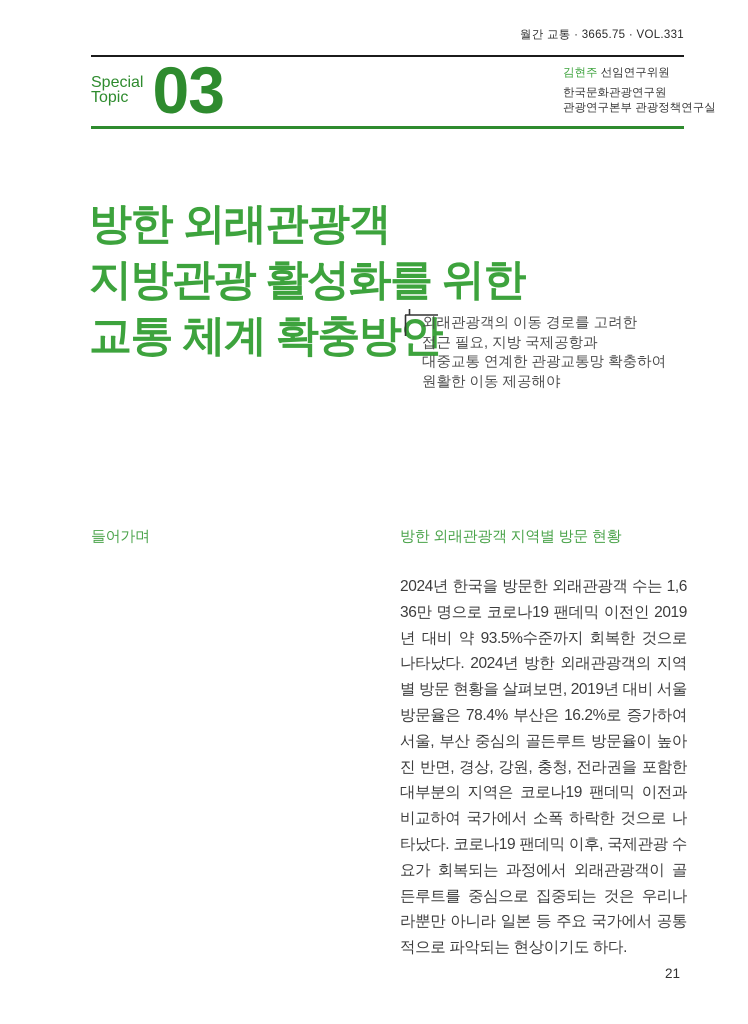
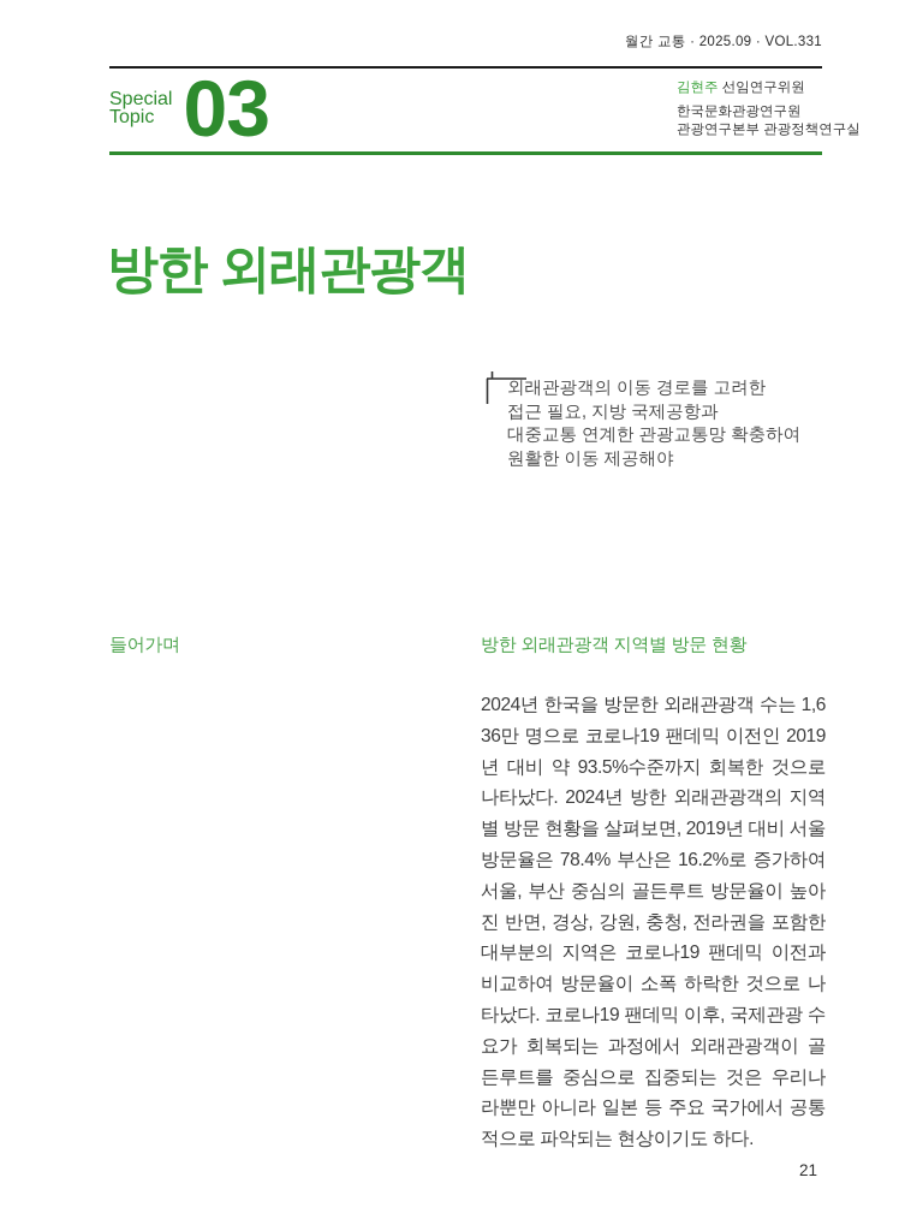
- 월간 교통 · 3665.75 · VOL.331
+ 월간 교통 · 2025.09 · VOL.331
  Special
  Topic
  03
  김현주 선임연구위원
  한국문화관광연구원
  관광연구본부 관광정책연구실
  방한 외래관광객
- 지방관광 활성화를 위한
- 교통 체계 확충방안
  외래관광객의 이동 경로를 고려한
  접근 필요, 지방 국제공항과
  대중교통 연계한 관광교통망 확충하여
  원활한 이동 제공해야
  들어가며
  방한 외래관광객 지역별 방문 현황
- 2024년 한국을 방문한 외래관광객 수는 1,636만 명으로 코로나19 팬데믹 이전인 2019년 대비 약 93.5%수준까지 회복한 것으로 나타났다. 2024년 방한 외래관광객의 지역별 방문 현황을 살펴보면, 2019년 대비 서울 방문율은 78.4% 부산은 16.2%로 증가하여 서울, 부산 중심의 골든루트 방문율이 높아진 반면, 경상, 강원, 충청, 전라권을 포함한 대부분의 지역은 코로나19 팬데믹 이전과 비교하여 국가에서 소폭 하락한 것으로 나타났다. 코로나19 팬데믹 이후, 국제관광 수요가 회복되는 과정에서 외래관광객이 골든루트를 중심으로 집중되는 것은 우리나라뿐만 아니라 일본 등 주요 국가에서 공통적으로 파악되는 현상이기도 하다.
+ 2024년 한국을 방문한 외래관광객 수는 1,636만 명으로 코로나19 팬데믹 이전인 2019년 대비 약 93.5%수준까지 회복한 것으로 나타났다. 2024년 방한 외래관광객의 지역별 방문 현황을 살펴보면, 2019년 대비 서울 방문율은 78.4% 부산은 16.2%로 증가하여 서울, 부산 중심의 골든루트 방문율이 높아진 반면, 경상, 강원, 충청, 전라권을 포함한 대부분의 지역은 코로나19 팬데믹 이전과 비교하여 방문율이 소폭 하락한 것으로 나타났다. 코로나19 팬데믹 이후, 국제관광 수요가 회복되는 과정에서 외래관광객이 골든루트를 중심으로 집중되는 것은 우리나라뿐만 아니라 일본 등 주요 국가에서 공통적으로 파악되는 현상이기도 하다.
  21
